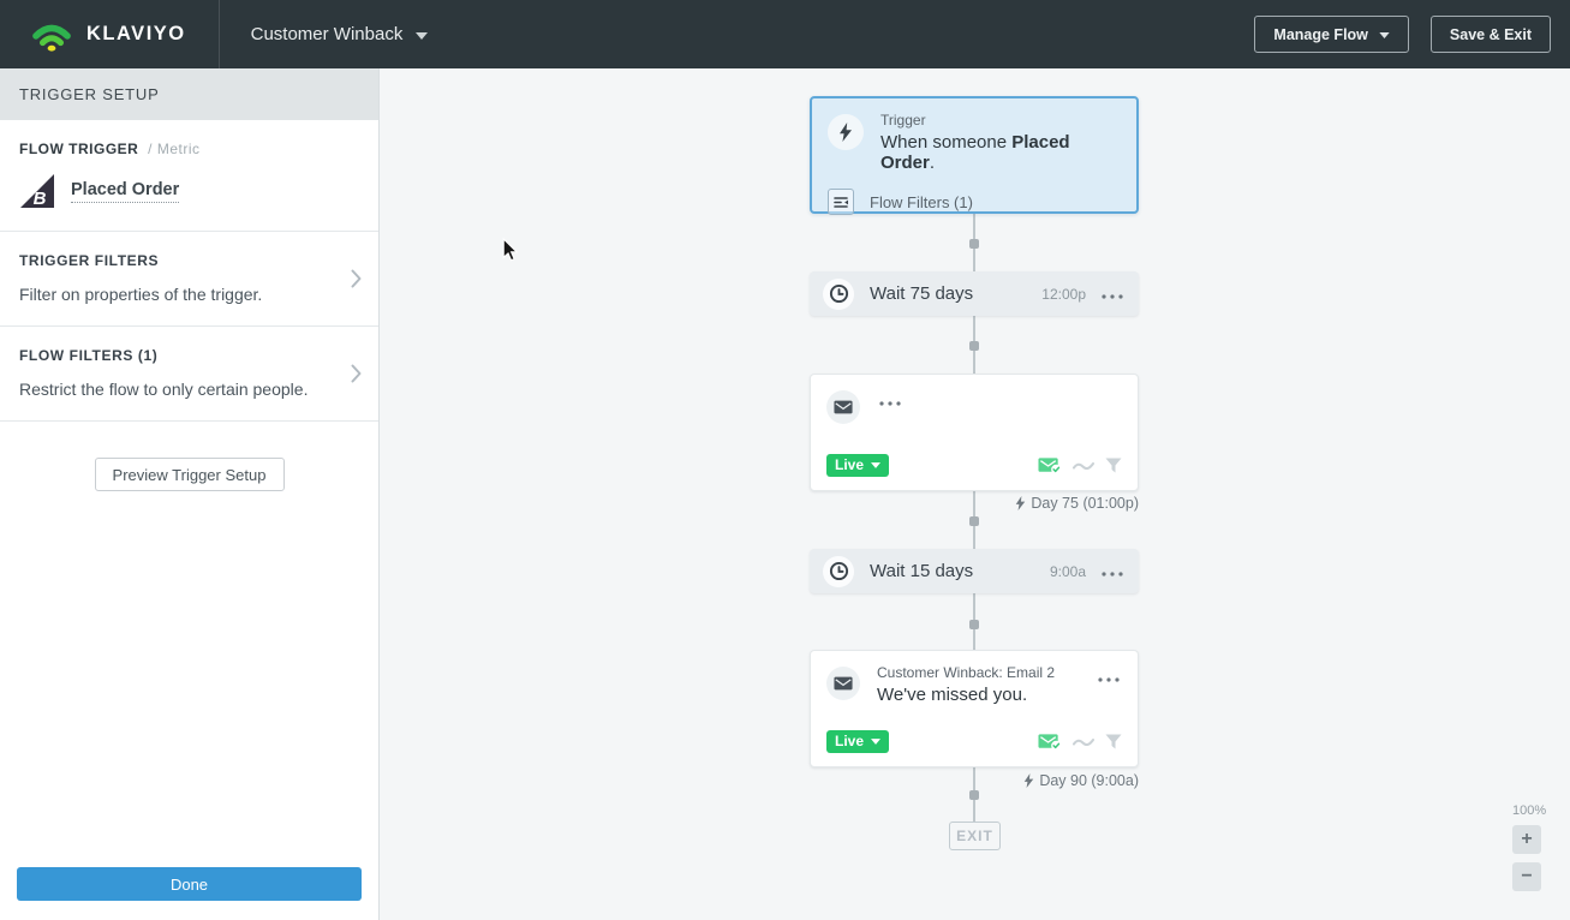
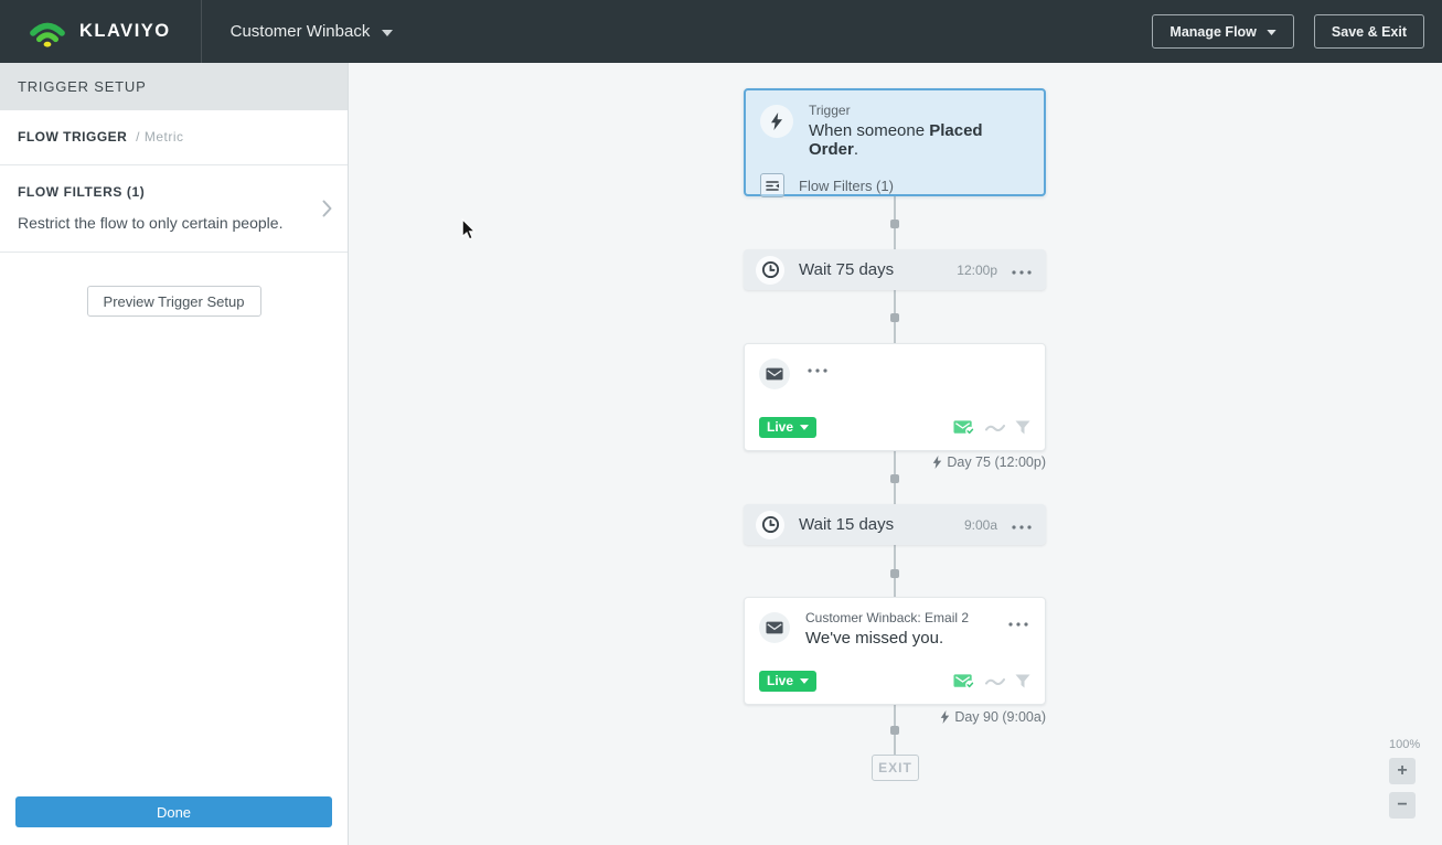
  KLAVIYO
  Customer Winback
  Manage Flow
  Save & Exit
  TRIGGER SETUP
  FLOW TRIGGER / Metric
- B
- Placed Order
- TRIGGER FILTERS
- Filter on properties of the trigger.
  FLOW FILTERS (1)
  Restrict the flow to only certain people.
  Preview Trigger Setup
  Done
  Trigger
  When someone Placed Order.
  Flow Filters (1)
  Wait 75 days
  12:00p
  Live
- Day 75 (01:00p)
+ Day 75 (12:00p)
  Wait 15 days
  9:00a
  Customer Winback: Email 2
  We've missed you.
  Live
  Day 90 (9:00a)
  EXIT
  100%
  +
  −
